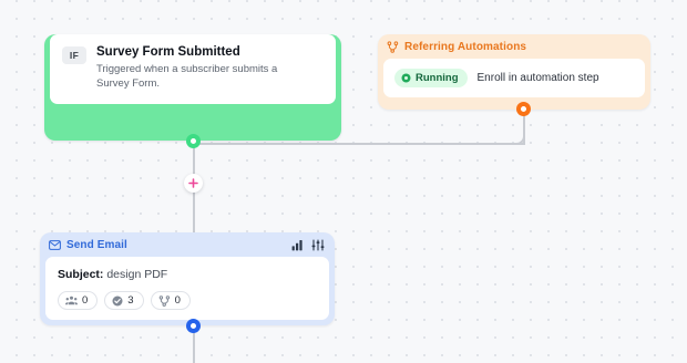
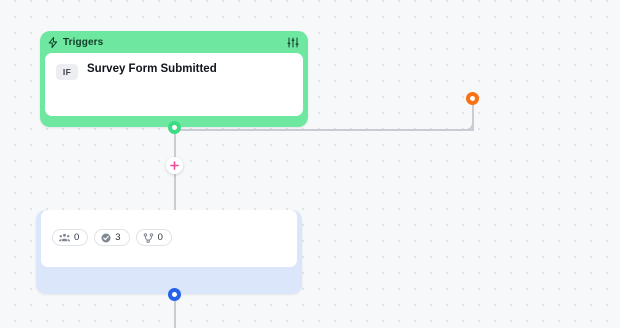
+ Triggers
  IF
  Survey Form Submitted
- Triggered when a subscriber submits a Survey Form.
- Referring Automations
- Running
- Enroll in automation step
- Send Email
- Subject: design PDF
  0
  3
  0
